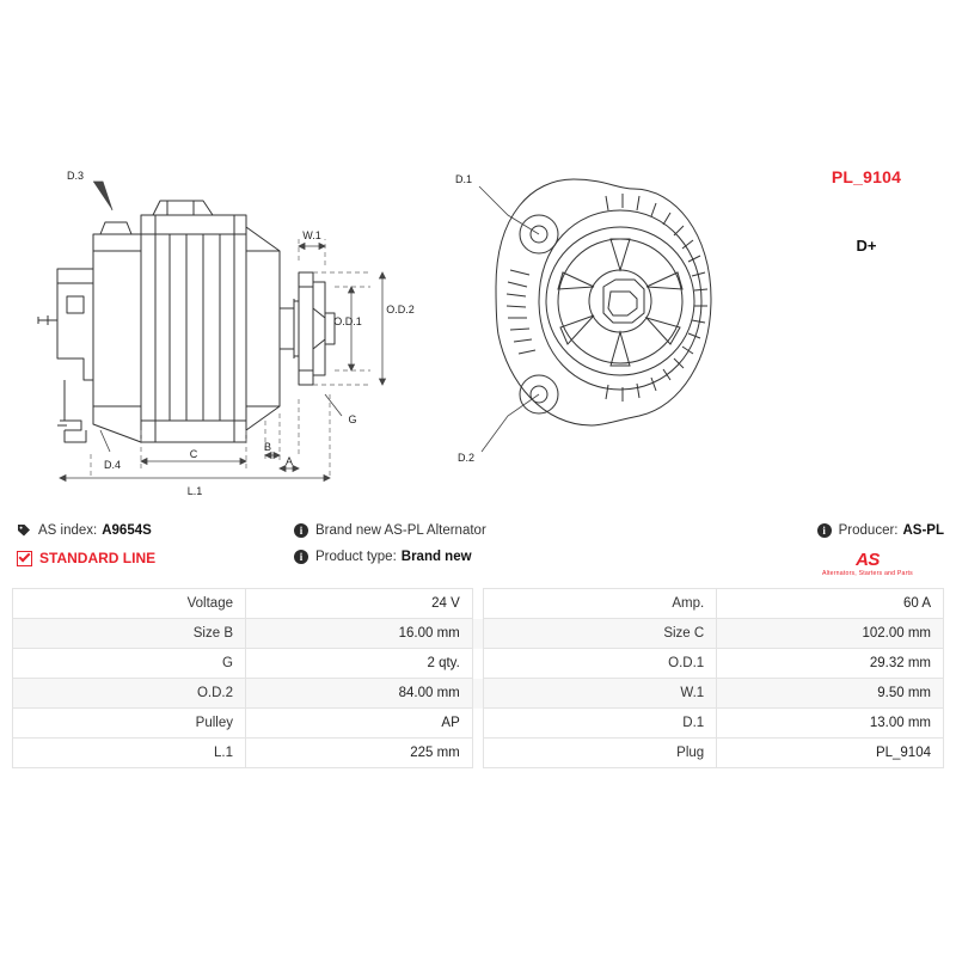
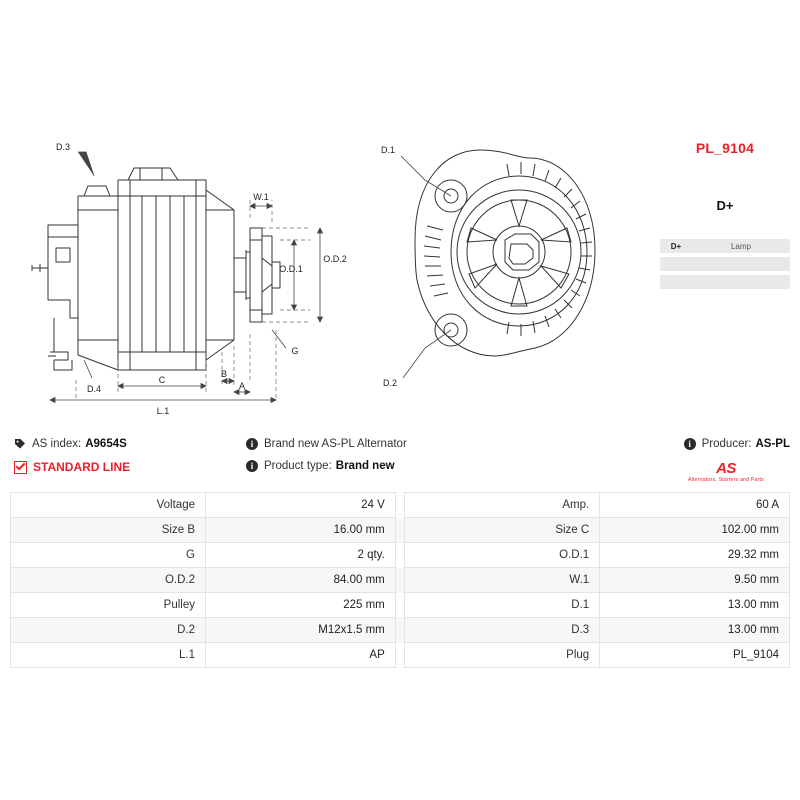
  D.3
  D.4
  W.1
  O.D.1
  O.D.2
  G
  C
  B
  A
  L.1
  D.1
  D.2
  PL_9104
  D+
+ D+	Lamp
  AS index:
  A9654S
  STANDARD LINE
  i
  Brand new AS-PL Alternator
  i
  Product type:
  Brand new
  i
  Producer:
  AS-PL
  AS
  Voltage	24 V		Amp.	60 A
  Size B	16.00 mm		Size C	102.00 mm
  G	2 qty.		O.D.1	29.32 mm
  O.D.2	84.00 mm		W.1	9.50 mm
- Pulley	AP		D.1	13.00 mm
+ Pulley	225 mm		D.1	13.00 mm
+ D.2	M12x1.5 mm		D.3	13.00 mm
- L.1	225 mm		Plug	PL_9104
+ L.1	AP		Plug	PL_9104
